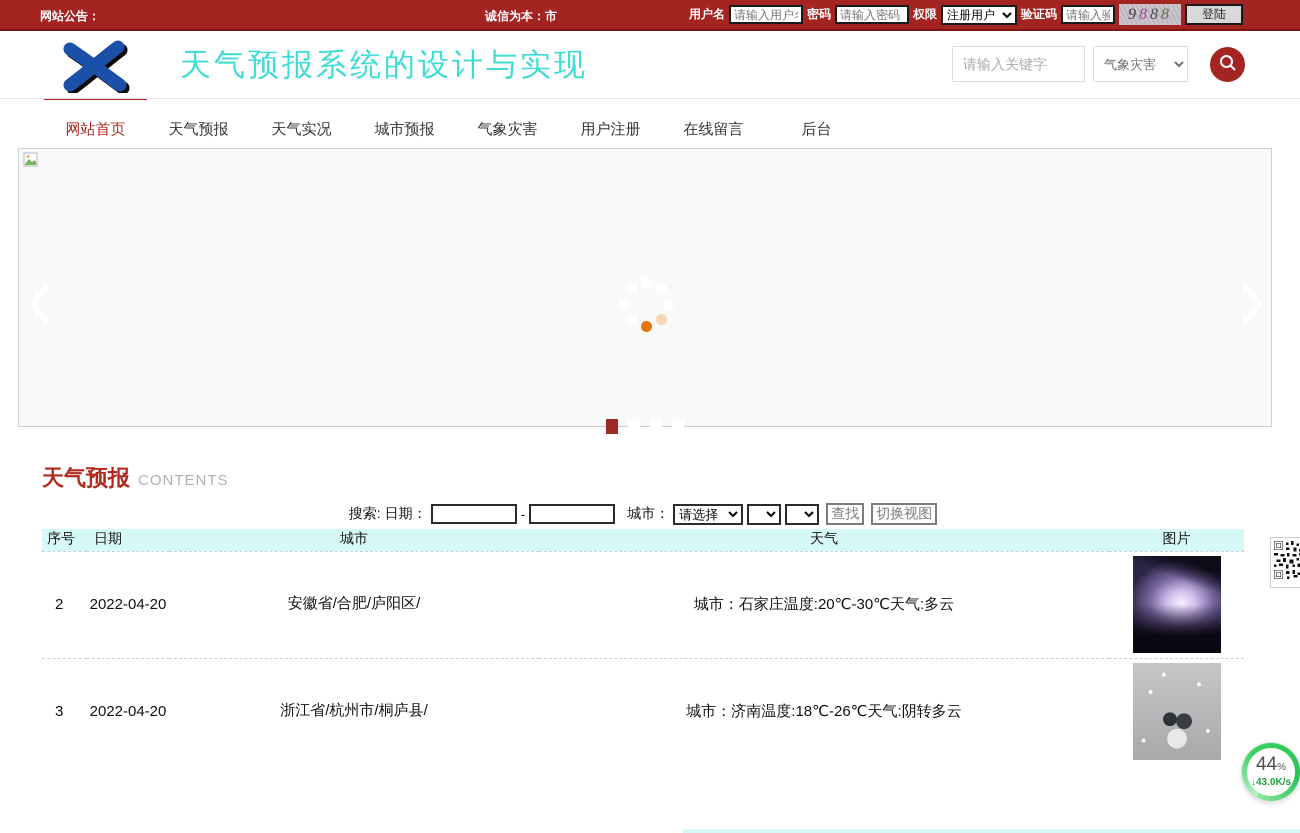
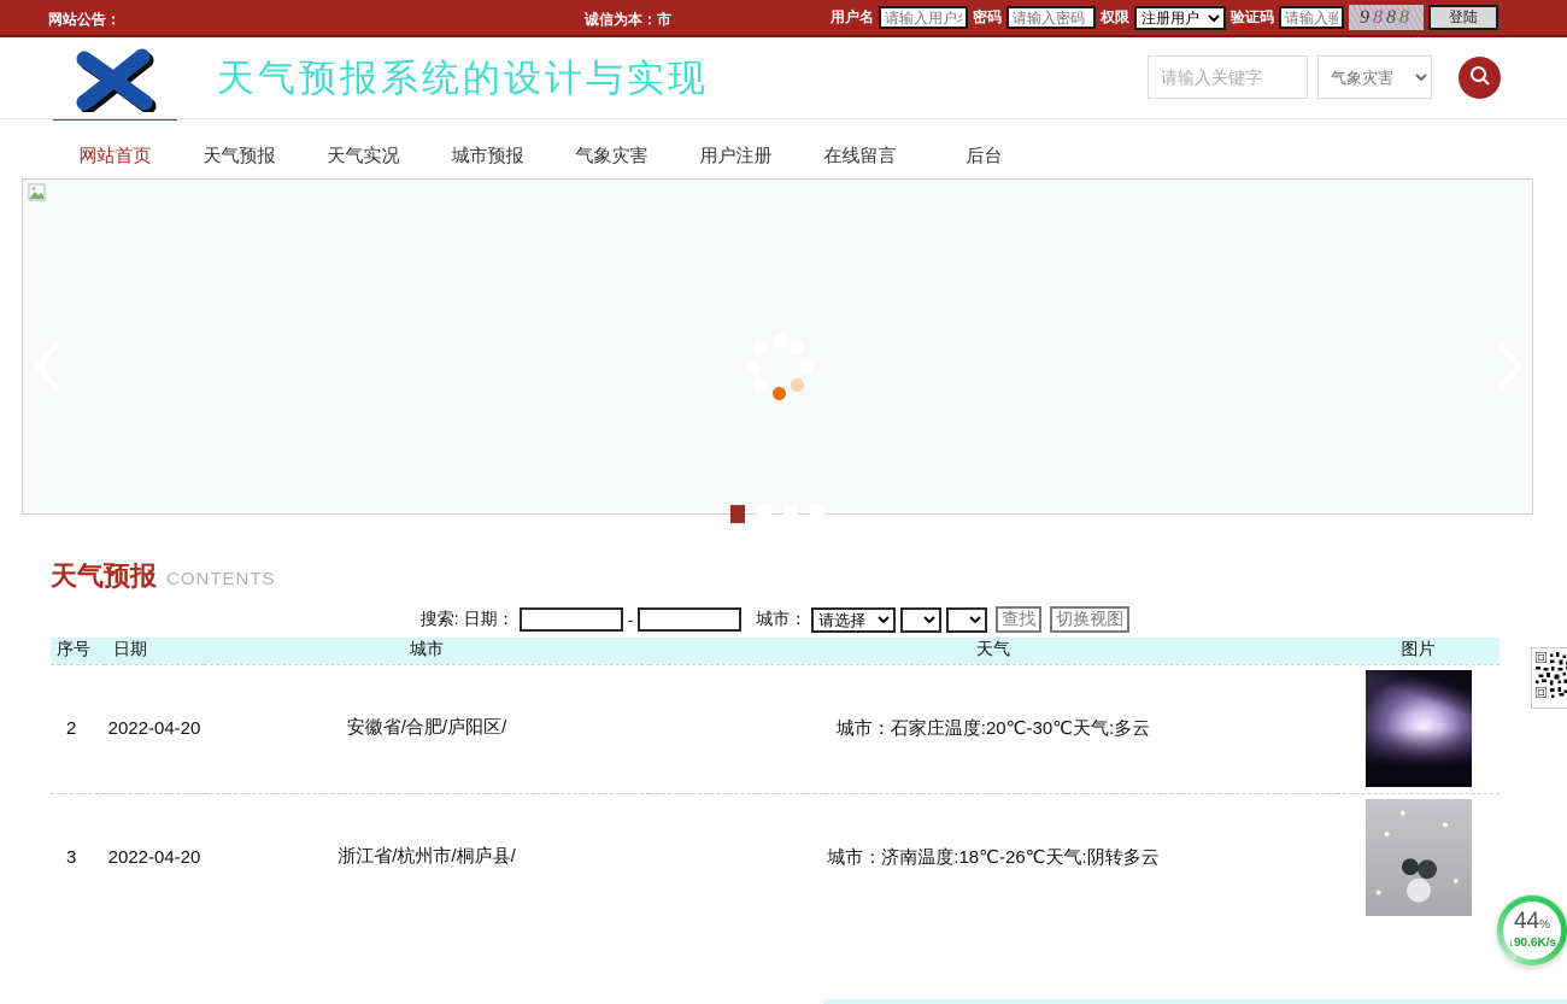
  网站公告：
  诚信为本：市
  用户名
  请输入用户
  密码
  请输入密码
  权限
  注册用户
  验证码
  请输入验
  9
  8
  8
  8
  登陆
  天气预报系统的设计与实现
  请输入关键字
  气象灾害
  网站首页
  天气预报
  天气实况
  城市预报
  气象灾害
  用户注册
  在线留言
  后台
  天气预报
  CONTENTS
  搜索:
  日期：
  -
  城市：
  请选择
  查找
  切换视图
  序号	日期	城市	天气	图片
  2	2022-04-20	安徽省/合肥/庐阳区/	城市：石家庄温度:20℃-30℃天气:多云
  3	2022-04-20	浙江省/杭州市/桐庐县/	城市：济南温度:18℃-26℃天气:阴转多云
  44%
- ↓43.0K/s
+ ↓90.6K/s
